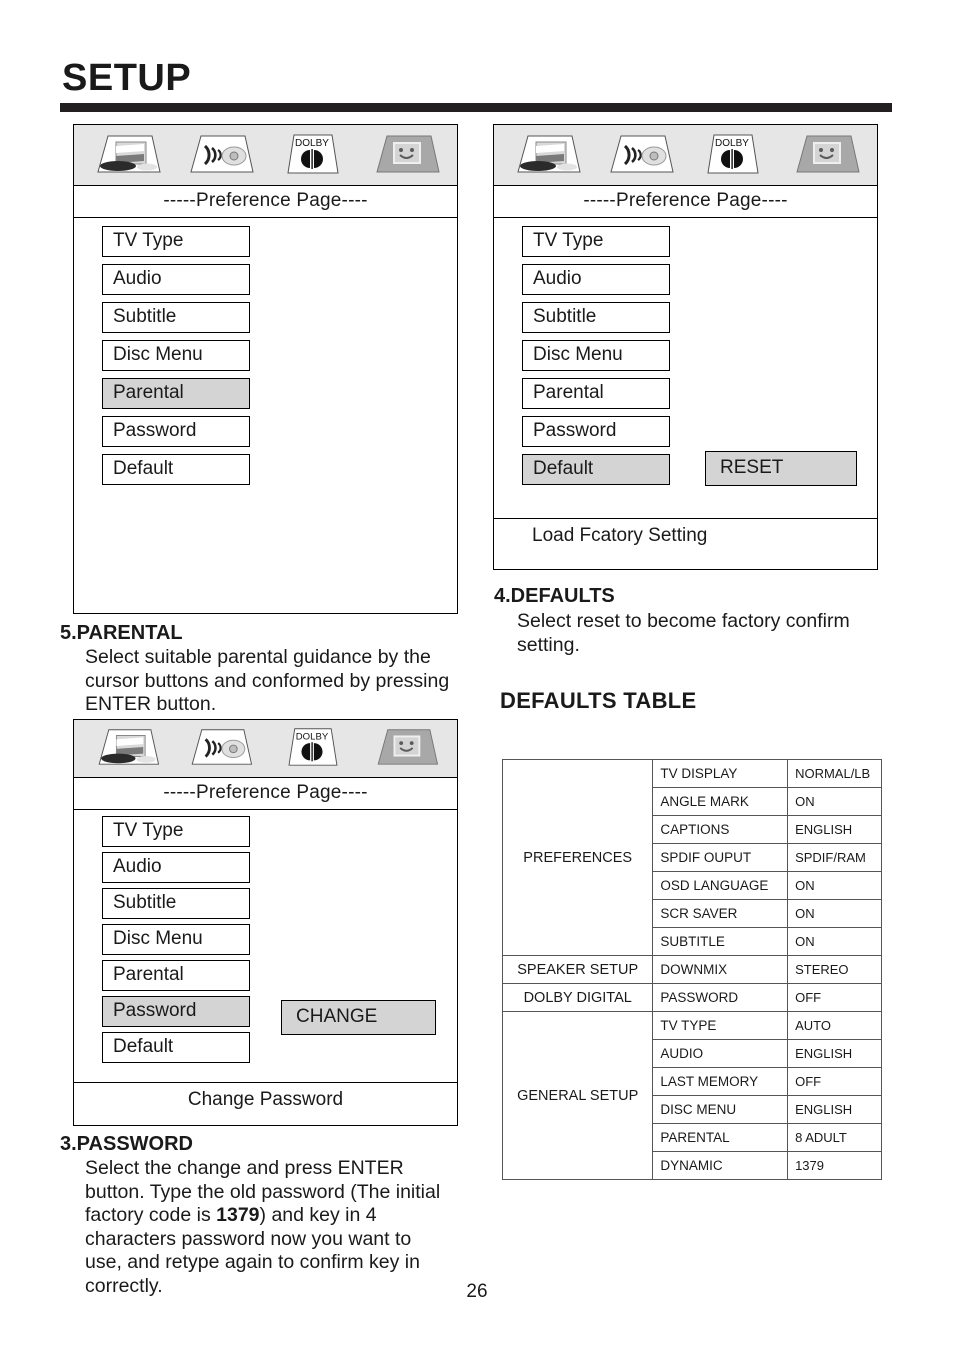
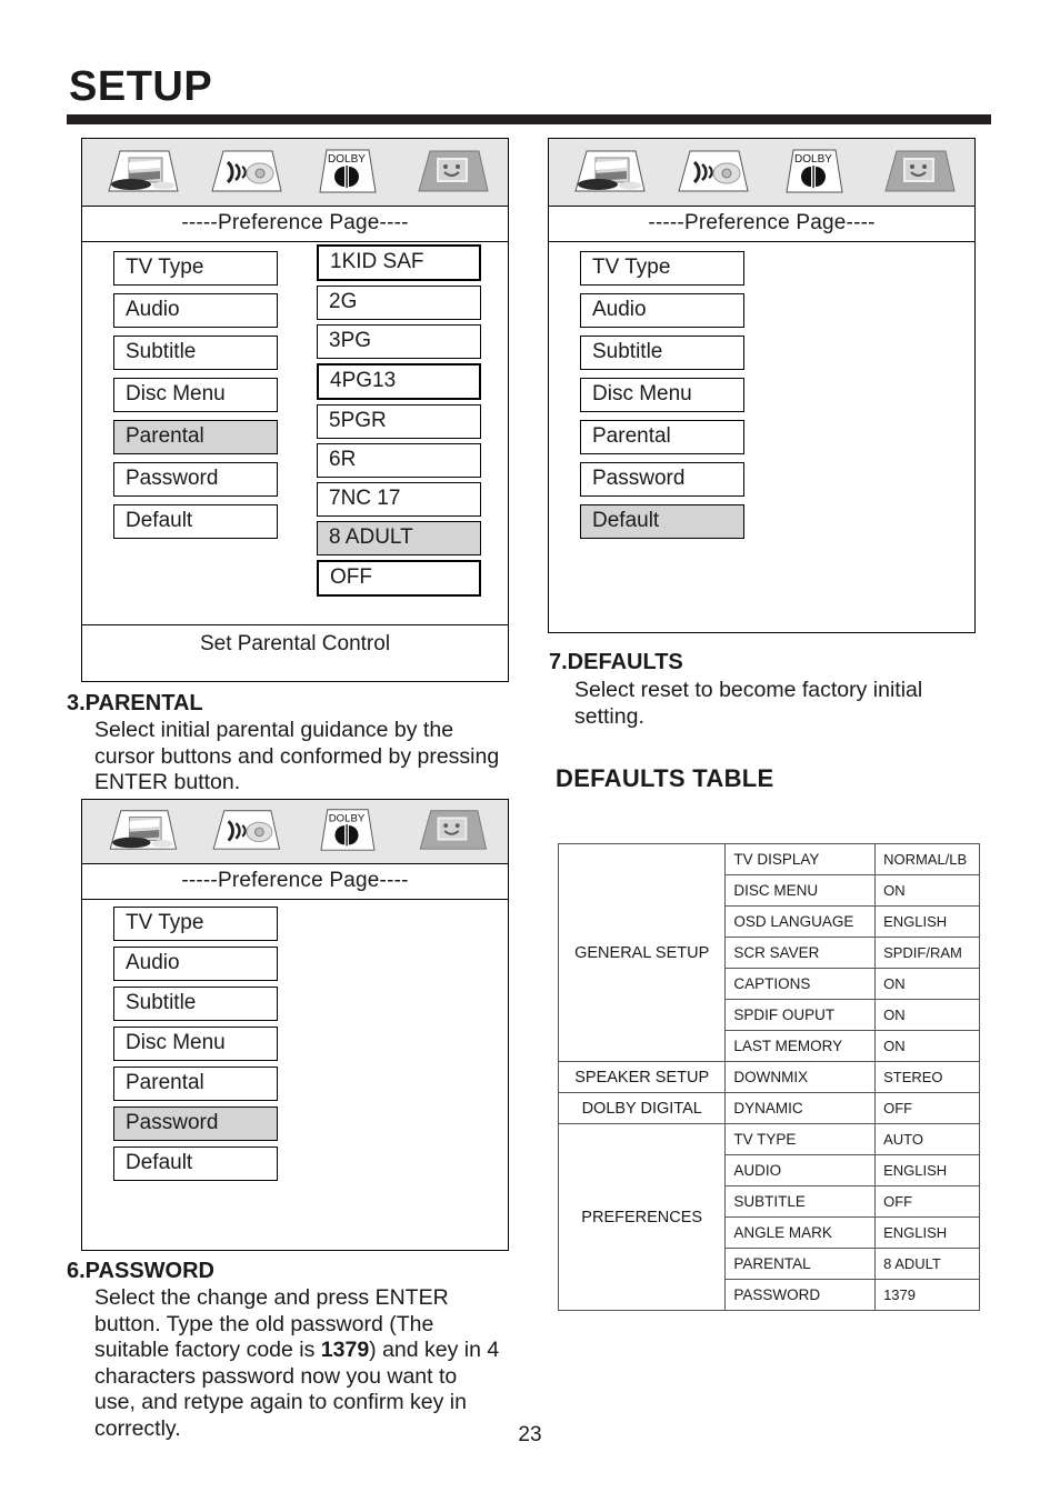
  SETUP
  DOLBY
  -----Preference Page----
  TV Type
  Audio
  Subtitle
  Disc Menu
  Parental
  Password
  Default
+ 1KID SAF
+ 2G
+ 3PG
+ 4PG13
+ 5PGR
+ 6R
+ 7NC 17
+ 8 ADULT
+ OFF
+ Set Parental Control
  DOLBY
  -----Preference Page----
  TV Type
  Audio
  Subtitle
  Disc Menu
  Parental
  Password
  Default
- RESET
- Load Fcatory Setting
- 5.PARENTAL
+ 3.PARENTAL
- Select suitable parental guidance by the cursor buttons and conformed by pressing ENTER button.
+ Select initial parental guidance by the cursor buttons and conformed by pressing ENTER button.
  DOLBY
  -----Preference Page----
  TV Type
  Audio
  Subtitle
  Disc Menu
  Parental
  Password
  Default
- CHANGE
- Change Password
- 3.PASSWORD
+ 6.PASSWORD
- Select the change and press ENTER button. Type the old password (The initial factory code is 1379) and key in 4 characters password now you want to use, and retype again to confirm key in correctly.
+ Select the change and press ENTER button. Type the old password (The suitable factory code is 1379) and key in 4 characters password now you want to use, and retype again to confirm key in correctly.
- 4.DEFAULTS
+ 7.DEFAULTS
- Select reset to become factory confirm setting.
+ Select reset to become factory initial setting.
  DEFAULTS TABLE
- PREFERENCES	TV DISPLAY	NORMAL/LB
+ GENERAL SETUP	TV DISPLAY	NORMAL/LB
- ANGLE MARK	ON
+ DISC MENU	ON
- CAPTIONS	ENGLISH
+ OSD LANGUAGE	ENGLISH
- SPDIF OUPUT	SPDIF/RAM
+ SCR SAVER	SPDIF/RAM
- OSD LANGUAGE	ON
+ CAPTIONS	ON
- SCR SAVER	ON
+ SPDIF OUPUT	ON
- SUBTITLE	ON
+ LAST MEMORY	ON
  SPEAKER SETUP	DOWNMIX	STEREO
- DOLBY DIGITAL	PASSWORD	OFF
+ DOLBY DIGITAL	DYNAMIC	OFF
- GENERAL SETUP	TV TYPE	AUTO
+ PREFERENCES	TV TYPE	AUTO
  AUDIO	ENGLISH
- LAST MEMORY	OFF
+ SUBTITLE	OFF
- DISC MENU	ENGLISH
+ ANGLE MARK	ENGLISH
  PARENTAL	8 ADULT
- DYNAMIC	1379
+ PASSWORD	1379
- 26
+ 23
